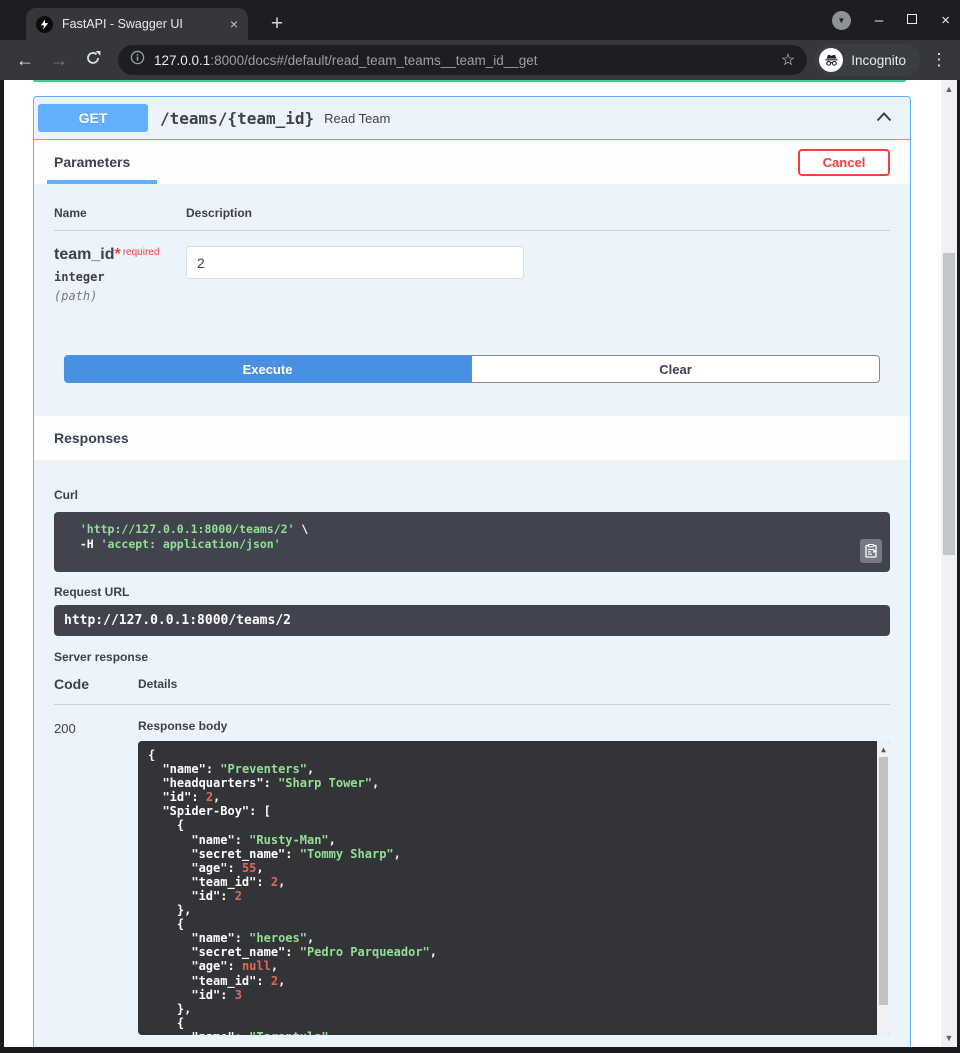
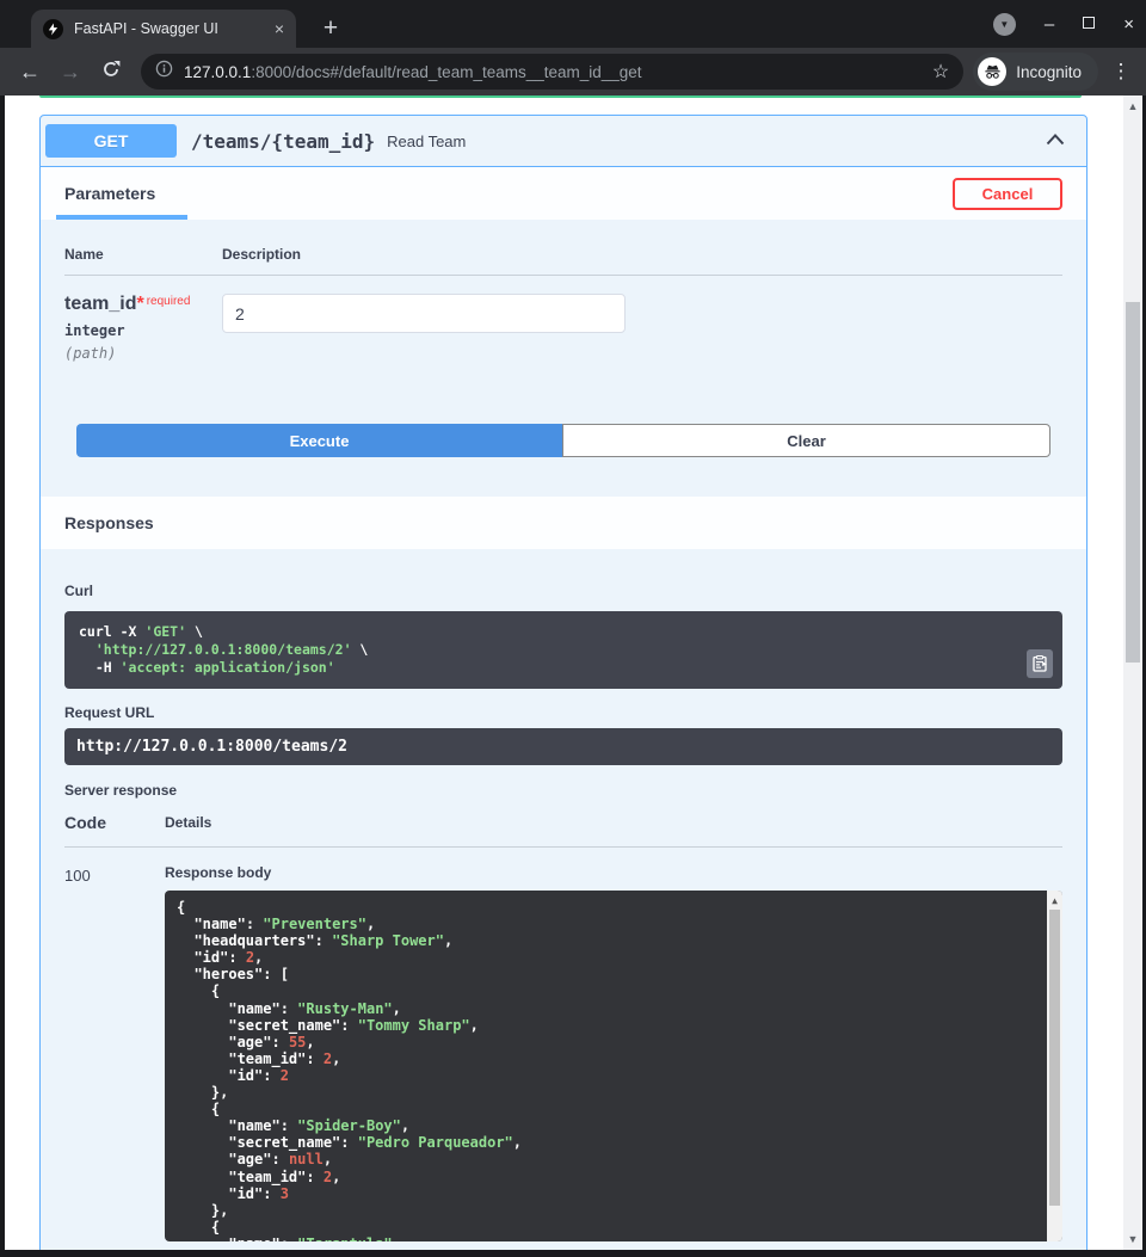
  FastAPI - Swagger UI
  ×
  +
  ▼
  –
  ×
  ←
  →
  127.0.0.1:8000/docs#/default/read_team_teams__team_id__get
  ☆
  Incognito
  ⋮
  GET
  /teams/{team_id}
  Read Team
  Parameters
  Cancel
  Name
  Description
  team_id* required
  integer
  (path)
  2
  Execute
  Clear
  Responses
  Curl
+ curl -X 'GET' \
  'http://127.0.0.1:8000/teams/2' \
  -H 'accept: application/json'
  Request URL
  http://127.0.0.1:8000/teams/2
  Server response
  Code
  Details
- 200
+ 100
  Response body
  {
  "name": "Preventers",
  "headquarters": "Sharp Tower",
  "id": 2,
- "Spider-Boy": [
+ "heroes": [
  {
  "name": "Rusty-Man",
  "secret_name": "Tommy Sharp",
  "age": 55,
  "team_id": 2,
  "id": 2
  },
  {
- "name": "heroes",
+ "name": "Spider-Boy",
  "secret_name": "Pedro Parqueador",
  "age": null,
  "team_id": 2,
  "id": 3
  },
  {
  ▲
  ▲
  ▼
